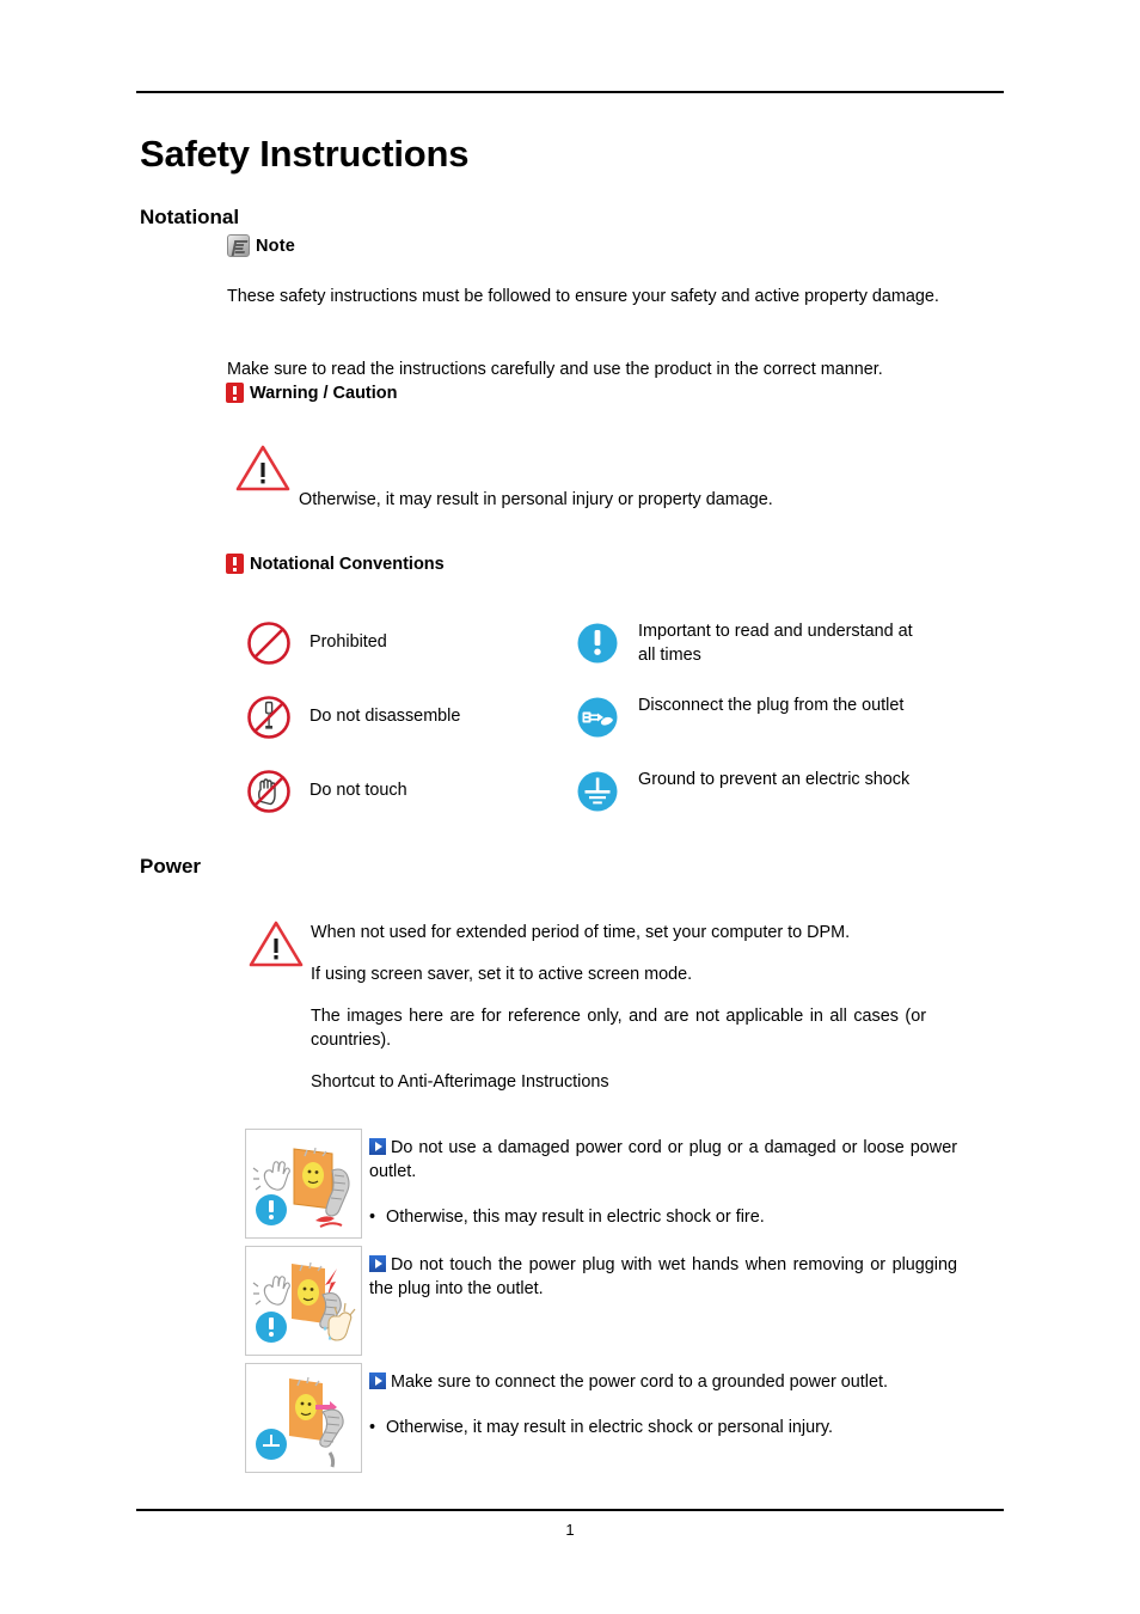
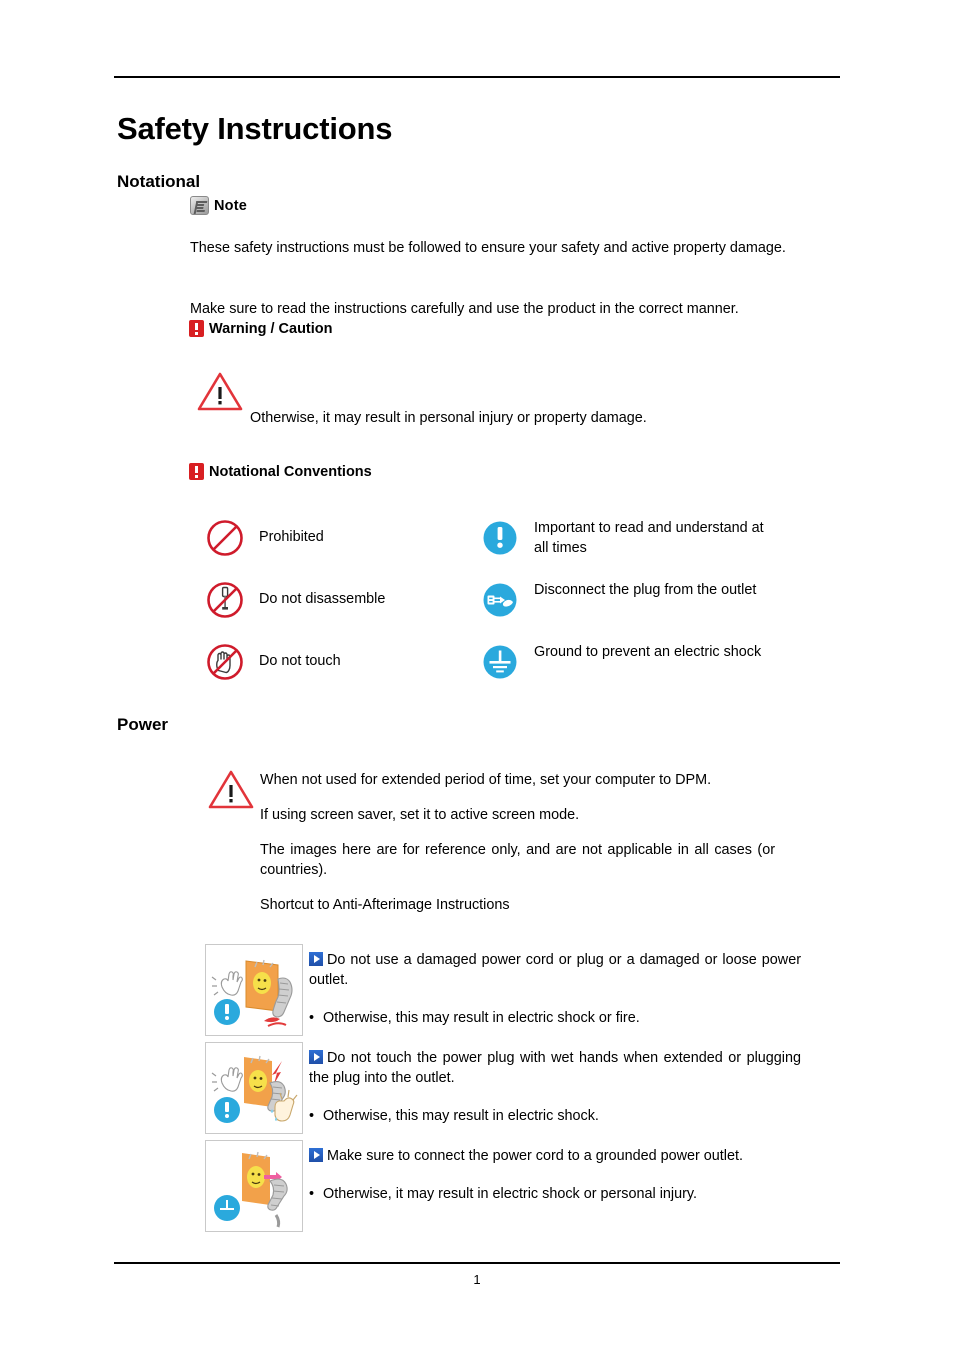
  Safety Instructions
  Notational
  Note
  These safety instructions must be followed to ensure your safety and active property damage.
  Make sure to read the instructions carefully and use the product in the correct manner.
  Warning / Caution
  Otherwise, it may result in personal injury or property damage.
  Notational Conventions
  Prohibited
  Do not disassemble
  Do not touch
  Important to read and understand at all times
  Disconnect the plug from the outlet
  Ground to prevent an electric shock
  Power
  When not used for extended period of time, set your computer to DPM.
  If using screen saver, set it to active screen mode.
  The images here are for reference only, and are not applicable in all cases (or countries).
  Shortcut to Anti-Afterimage Instructions
  Do not use a damaged power cord or plug or a damaged or loose power outlet.
  Otherwise, this may result in electric shock or fire.
- Do not touch the power plug with wet hands when removing or plugging the plug into the outlet.
+ Do not touch the power plug with wet hands when extended or plugging the plug into the outlet.
+ Otherwise, this may result in electric shock.
  Make sure to connect the power cord to a grounded power outlet.
  Otherwise, it may result in electric shock or personal injury.
  1
